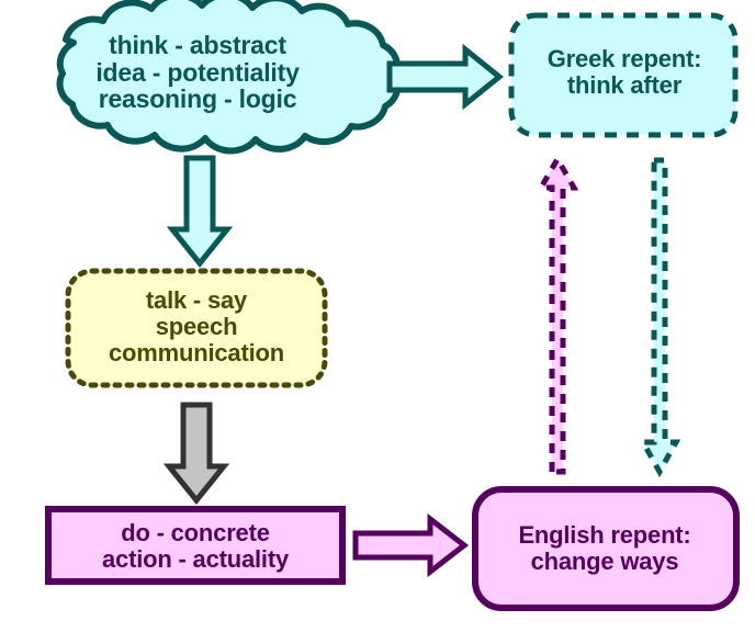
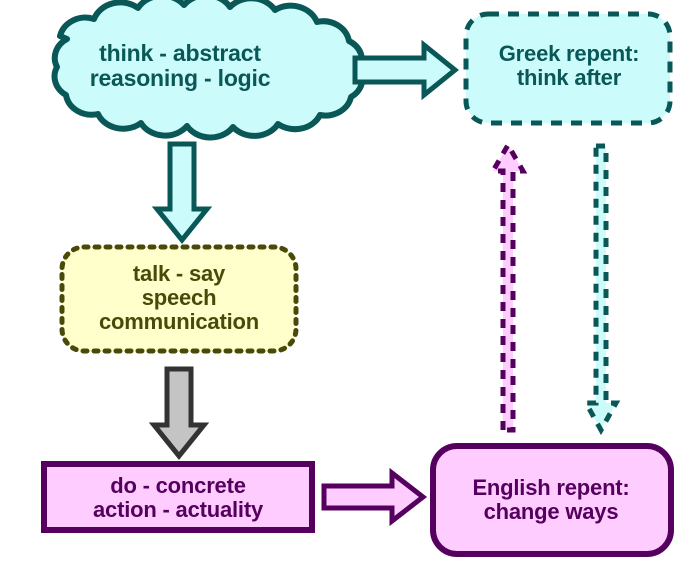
  think - abstract
- idea - potentiality
  reasoning - logic
  Greek repent:
  think after
  talk - say
  speech
  communication
  do - concrete
  action - actuality
  English repent:
  change ways
